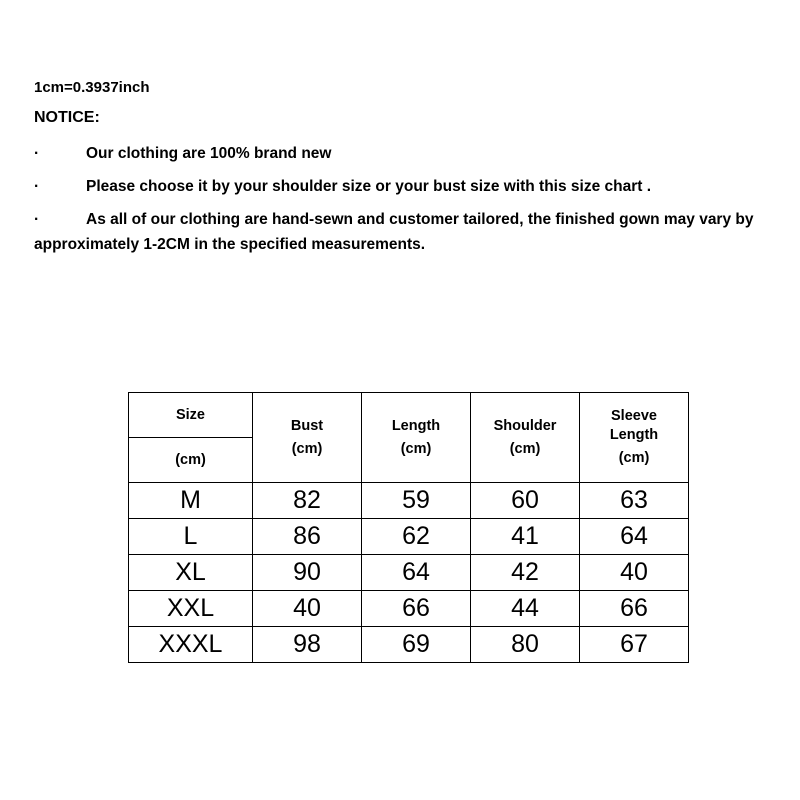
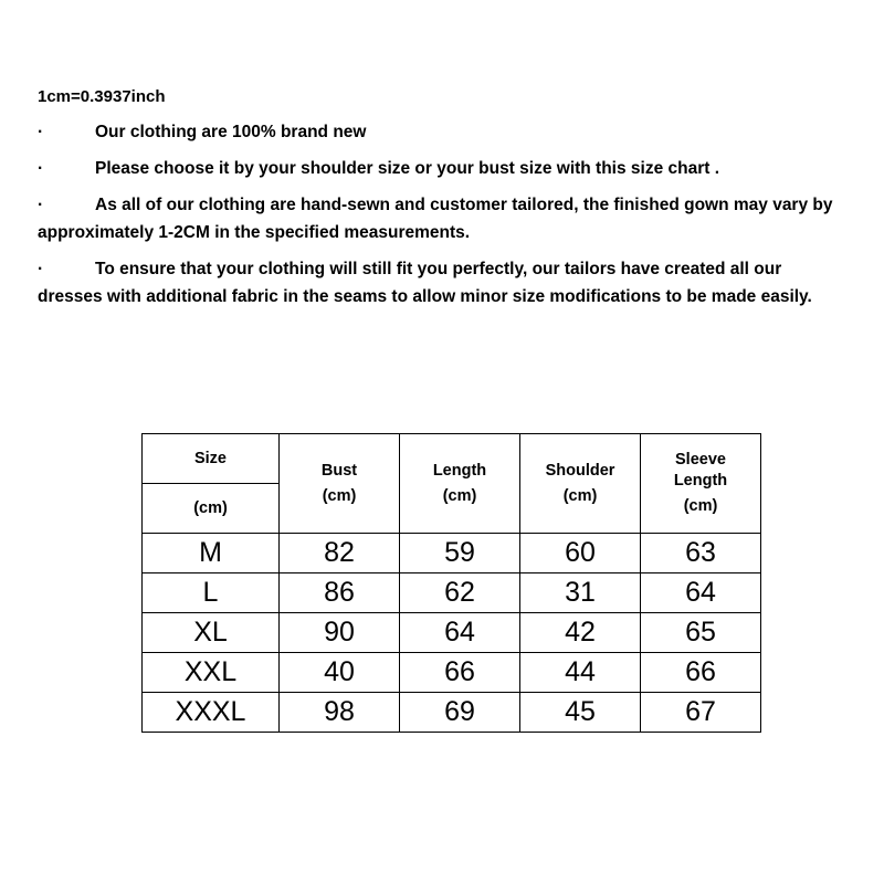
  1cm=0.3937inch
- NOTICE:
  · Our clothing are 100% brand new
  · Please choose it by your shoulder size or your bust size with this size chart .
  · As all of our clothing are hand-sewn and customer tailored, the finished gown may vary by approximately 1-2CM in the specified measurements.
+ · To ensure that your clothing will still fit you perfectly, our tailors have created all our dresses with additional fabric in the seams to allow minor size modifications to be made easily.
  Size	Bust (cm)	Length (cm)	Shoulder (cm)	Sleeve Length (cm)
  (cm)
  M	82	59	60	63
- L	86	62	41	64
+ L	86	62	31	64
- XL	90	64	42	40
+ XL	90	64	42	65
  XXL	40	66	44	66
- XXXL	98	69	80	67
+ XXXL	98	69	45	67
